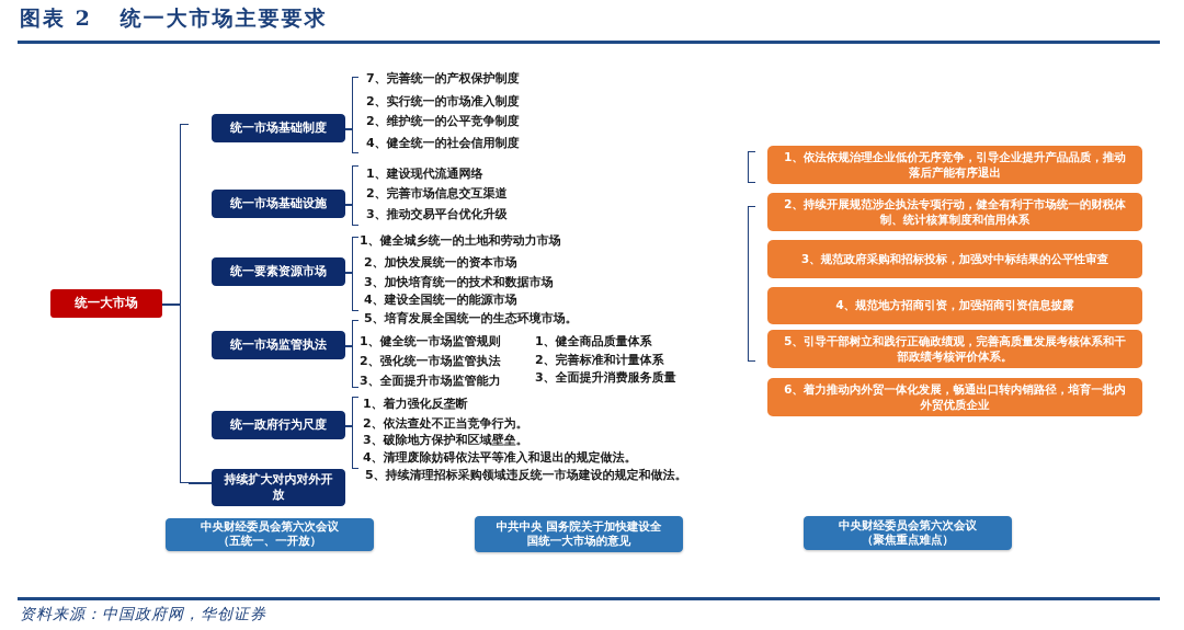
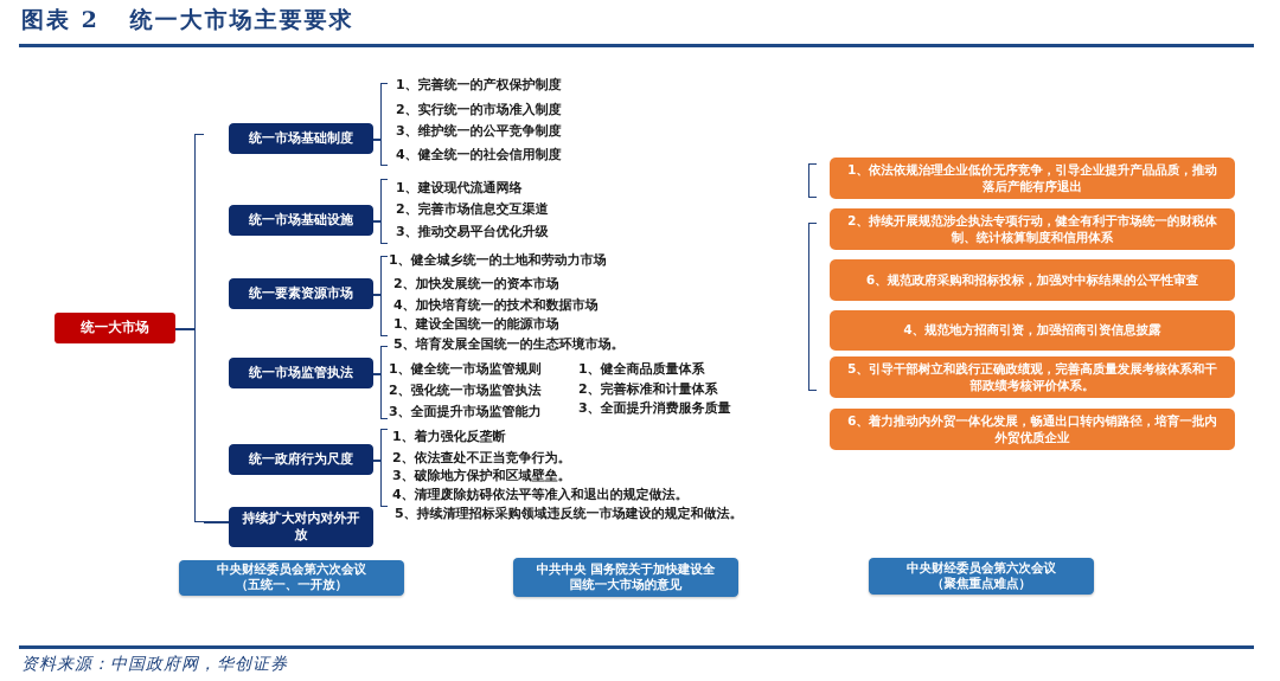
  图表 2 统一大市场主要要求
  统一大市场
  统一市场基础制度
- 7、完善统一的产权保护制度
+ 1、完善统一的产权保护制度
  2、实行统一的市场准入制度
- 2、维护统一的公平竞争制度
+ 3、维护统一的公平竞争制度
  4、健全统一的社会信用制度
  统一市场基础设施
  1、建设现代流通网络
  2、完善市场信息交互渠道
  3、推动交易平台优化升级
  统一要素资源市场
  1、健全城乡统一的土地和劳动力市场
  2、加快发展统一的资本市场
- 3、加快培育统一的技术和数据市场
+ 4、加快培育统一的技术和数据市场
- 4、建设全国统一的能源市场
+ 1、建设全国统一的能源市场
  5、培育发展全国统一的生态环境市场。
  统一市场监管执法
  1、健全统一市场监管规则
  2、强化统一市场监管执法
  3、全面提升市场监管能力
  1、健全商品质量体系
  2、完善标准和计量体系
  3、全面提升消费服务质量
  统一政府行为尺度
  1、着力强化反垄断
  2、依法查处不正当竞争行为。
  3、破除地方保护和区域壁垒。
  4、清理废除妨碍依法平等准入和退出的规定做法。
  5、持续清理招标采购领域违反统一市场建设的规定和做法。
  持续扩大对内对外开放
  1、依法依规治理企业低价无序竞争，引导企业提升产品品质，推动落后产能有序退出
  2、持续开展规范涉企执法专项行动，健全有利于市场统一的财税体制、统计核算制度和信用体系
- 3、规范政府采购和招标投标，加强对中标结果的公平性审查
+ 6、规范政府采购和招标投标，加强对中标结果的公平性审查
  4、规范地方招商引资，加强招商引资信息披露
  5、引导干部树立和践行正确政绩观，完善高质量发展考核体系和干部政绩考核评价体系。
  6、着力推动内外贸一体化发展，畅通出口转内销路径，培育一批内外贸优质企业
  中央财经委员会第六次会议
  （五统一、一开放）
  中共中央 国务院关于加快建设全
  国统一大市场的意见
  中央财经委员会第六次会议
  （聚焦重点难点）
  资料来源：中国政府网，华创证券
